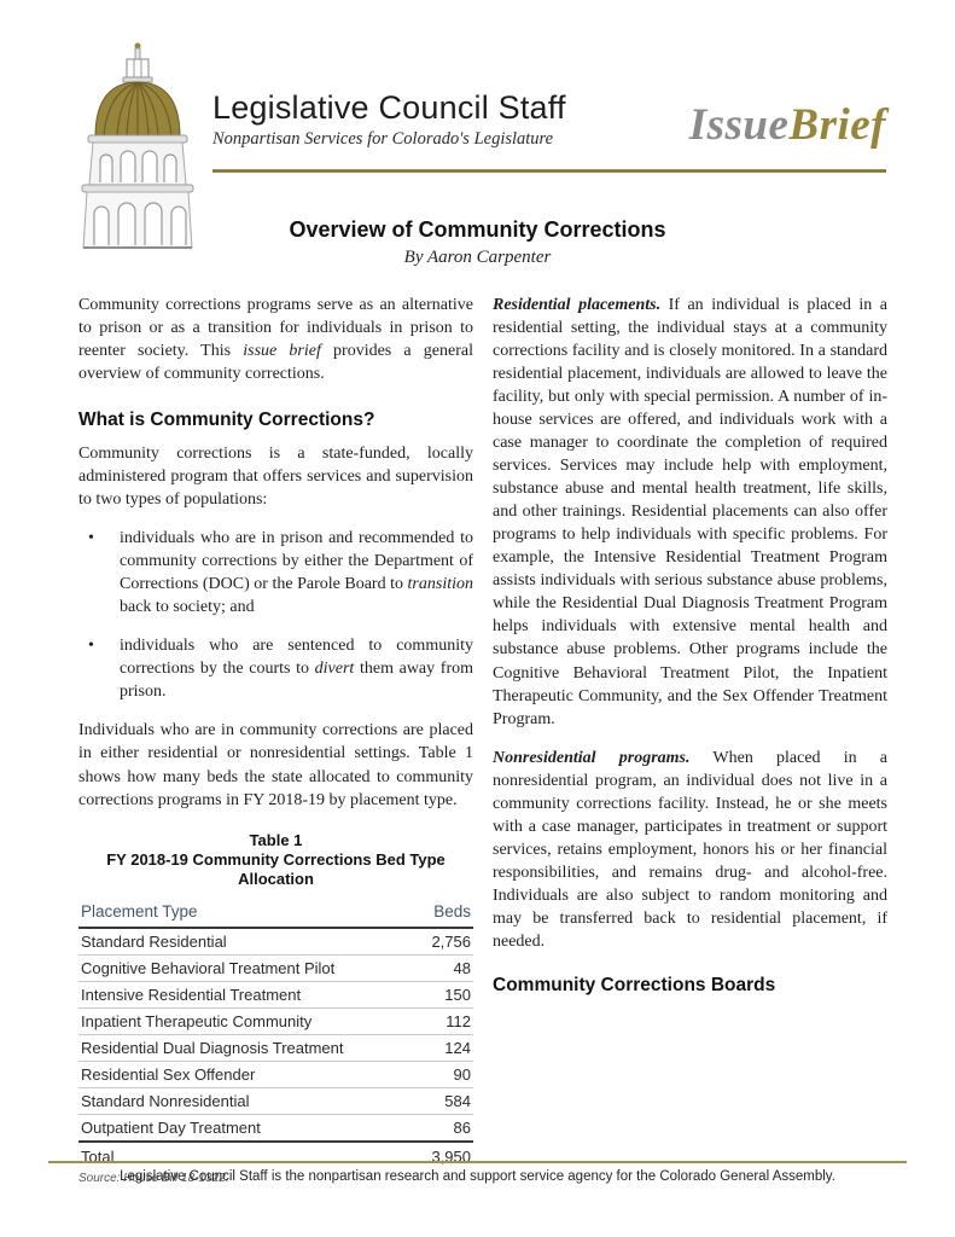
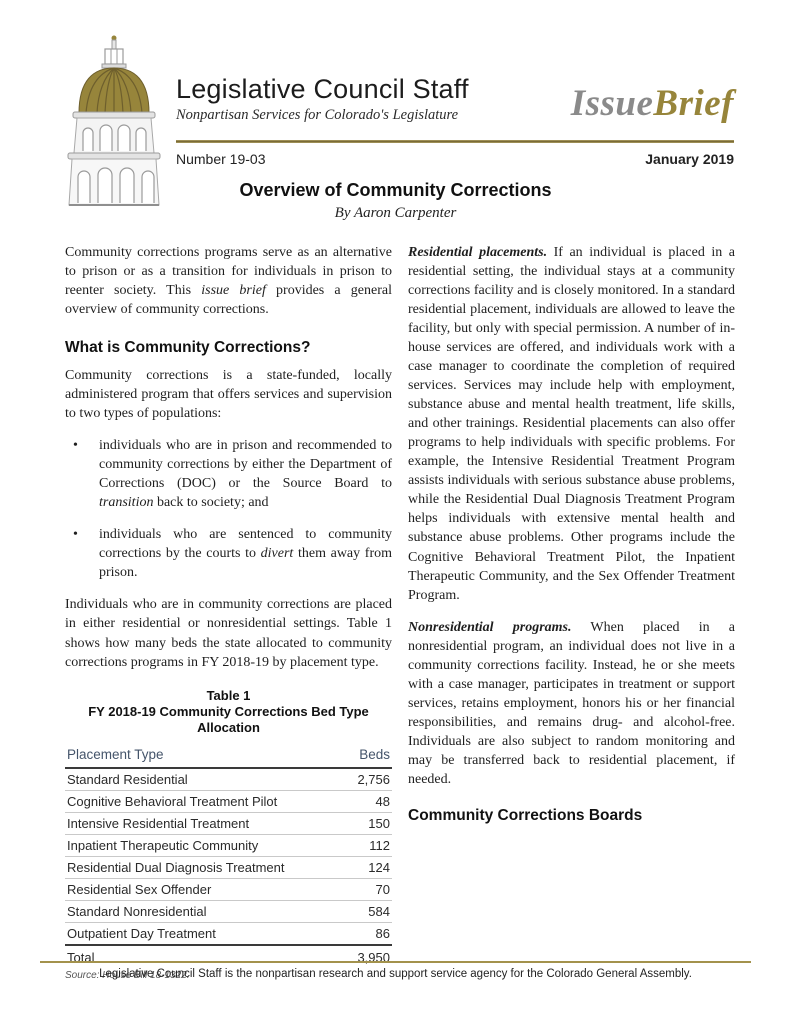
  Legislative Council Staff
  Nonpartisan Services for Colorado's Legislature
  IssueBrief
+ Number 19-03
+ January 2019
  Overview of Community Corrections
  By Aaron Carpenter
  Community corrections programs serve as an alternative to prison or as a transition for individuals in prison to reenter society. This issue brief provides a general overview of community corrections.
  What is Community Corrections?
  Community corrections is a state-funded, locally administered program that offers services and supervision to two types of populations:
  •
- individuals who are in prison and recommended to community corrections by either the Department of Corrections (DOC) or the Parole Board to transition back to society; and
+ individuals who are in prison and recommended to community corrections by either the Department of Corrections (DOC) or the Source Board to transition back to society; and
  •
  individuals who are sentenced to community corrections by the courts to divert them away from prison.
  Individuals who are in community corrections are placed in either residential or nonresidential settings. Table 1 shows how many beds the state allocated to community corrections programs in FY 2018-19 by placement type.
  Table 1
  FY 2018-19 Community Corrections Bed Type Allocation
  Placement Type	Beds
  Standard Residential	2,756
  Cognitive Behavioral Treatment Pilot	48
  Intensive Residential Treatment	150
  Inpatient Therapeutic Community	112
  Residential Dual Diagnosis Treatment	124
- Residential Sex Offender	90
+ Residential Sex Offender	70
  Standard Nonresidential	584
  Outpatient Day Treatment	86
  Total	3,950
  Source: House Bill 18-1322.
  Residential placements. If an individual is placed in a residential setting, the individual stays at a community corrections facility and is closely monitored. In a standard residential placement, individuals are allowed to leave the facility, but only with special permission. A number of in-house services are offered, and individuals work with a case manager to coordinate the completion of required services. Services may include help with employment, substance abuse and mental health treatment, life skills, and other trainings. Residential placements can also offer programs to help individuals with specific problems. For example, the Intensive Residential Treatment Program assists individuals with serious substance abuse problems, while the Residential Dual Diagnosis Treatment Program helps individuals with extensive mental health and substance abuse problems. Other programs include the Cognitive Behavioral Treatment Pilot, the Inpatient Therapeutic Community, and the Sex Offender Treatment Program.
  Nonresidential programs. When placed in a nonresidential program, an individual does not live in a community corrections facility. Instead, he or she meets with a case manager, participates in treatment or support services, retains employment, honors his or her financial responsibilities, and remains drug- and alcohol-free. Individuals are also subject to random monitoring and may be transferred back to residential placement, if needed.
  Community Corrections Boards
  Legislative Council Staff is the nonpartisan research and support service agency for the Colorado General Assembly.
